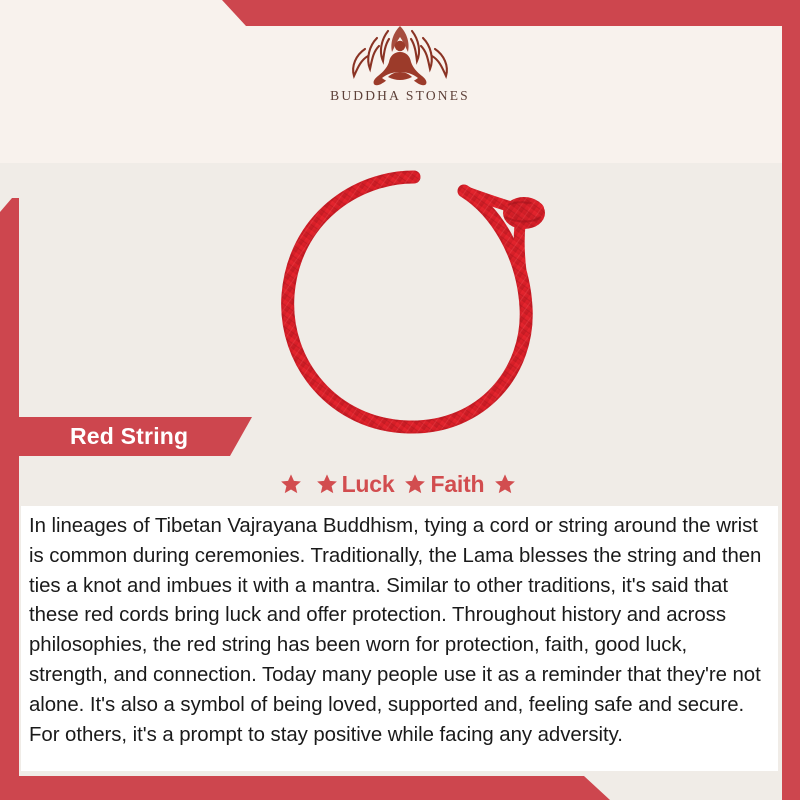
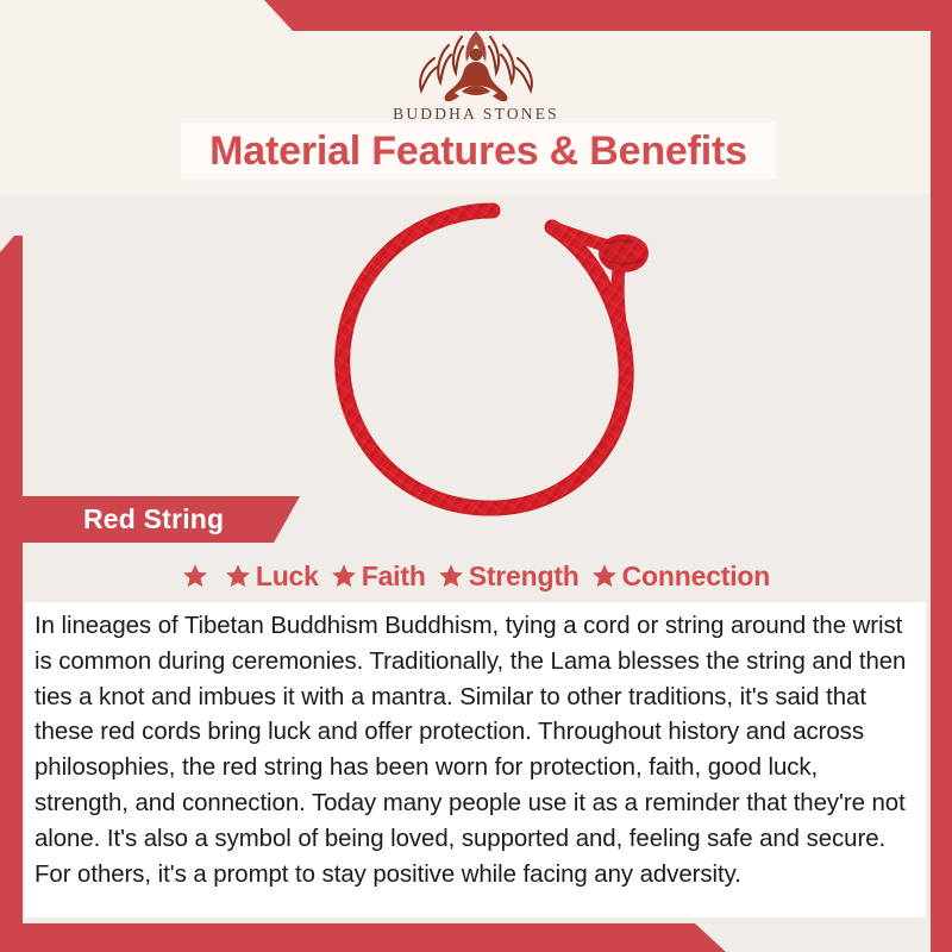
  BUDDHA STONES
+ Material Features & Benefits
  Red String
  Luck
  Faith
+ Strength
+ Connection
- In lineages of Tibetan Vajrayana Buddhism, tying a cord or string around the wrist is common during ceremonies. Traditionally, the Lama blesses the string and then ties a knot and imbues it with a mantra. Similar to other traditions, it's said that these red cords bring luck and offer protection. Throughout history and across philosophies, the red string has been worn for protection, faith, good luck, strength, and connection. Today many people use it as a reminder that they're not alone. It's also a symbol of being loved, supported and, feeling safe and secure. For others, it's a prompt to stay positive while facing any adversity.
+ In lineages of Tibetan Buddhism Buddhism, tying a cord or string around the wrist is common during ceremonies. Traditionally, the Lama blesses the string and then ties a knot and imbues it with a mantra. Similar to other traditions, it's said that these red cords bring luck and offer protection. Throughout history and across philosophies, the red string has been worn for protection, faith, good luck, strength, and connection. Today many people use it as a reminder that they're not alone. It's also a symbol of being loved, supported and, feeling safe and secure. For others, it's a prompt to stay positive while facing any adversity.
